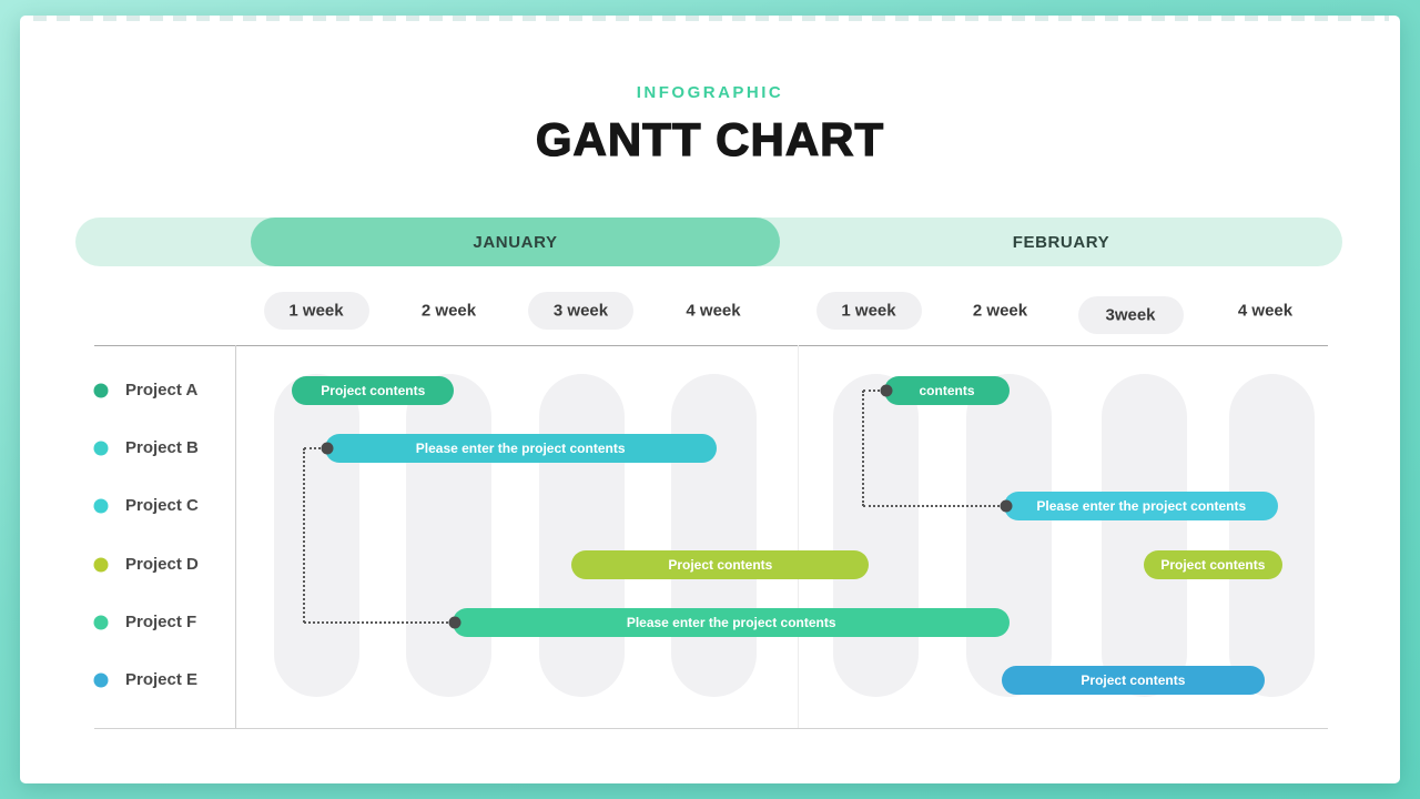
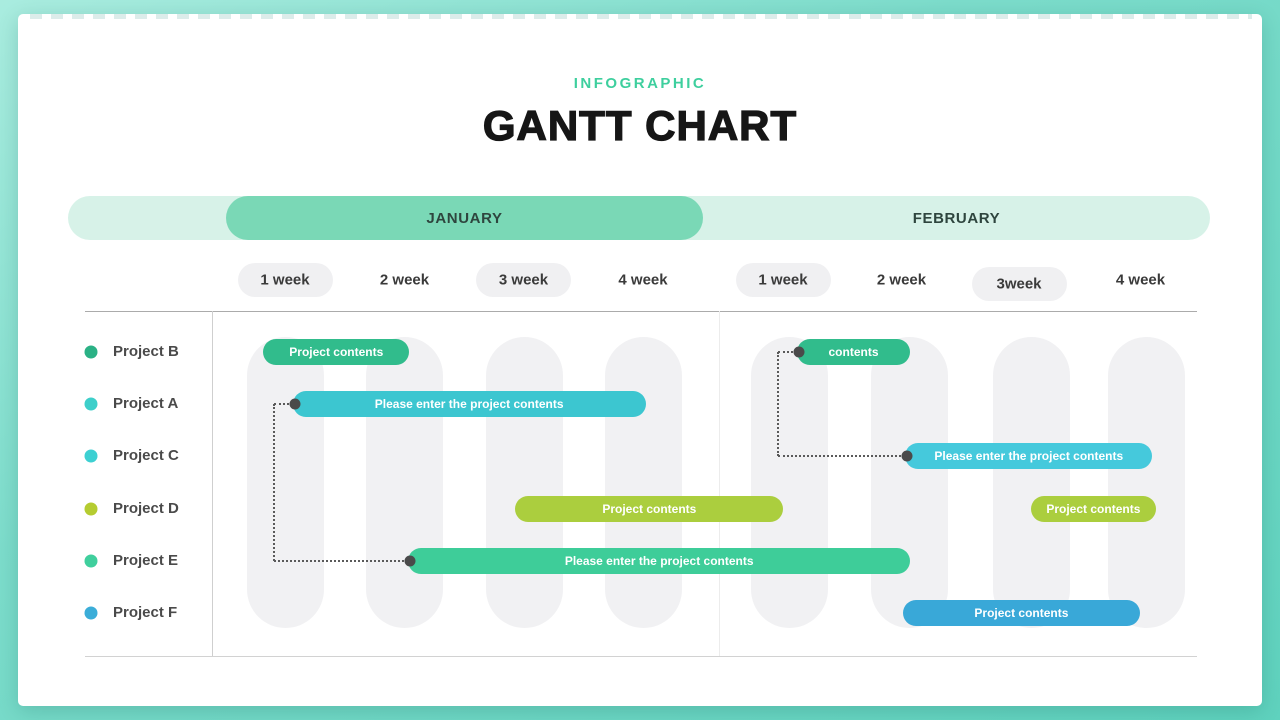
  INFOGRAPHIC
  GANTT CHART
  JANUARY
  FEBRUARY
  1 week
  2 week
  3 week
  4 week
  1 week
  2 week
  3week
  4 week
- Project A
+ Project B
  Project contents
  contents
- Project B
+ Project A
  Please enter the project contents
  Project C
  Please enter the project contents
  Project D
  Project contents
  Project contents
- Project F
+ Project E
  Please enter the project contents
- Project E
+ Project F
  Project contents
